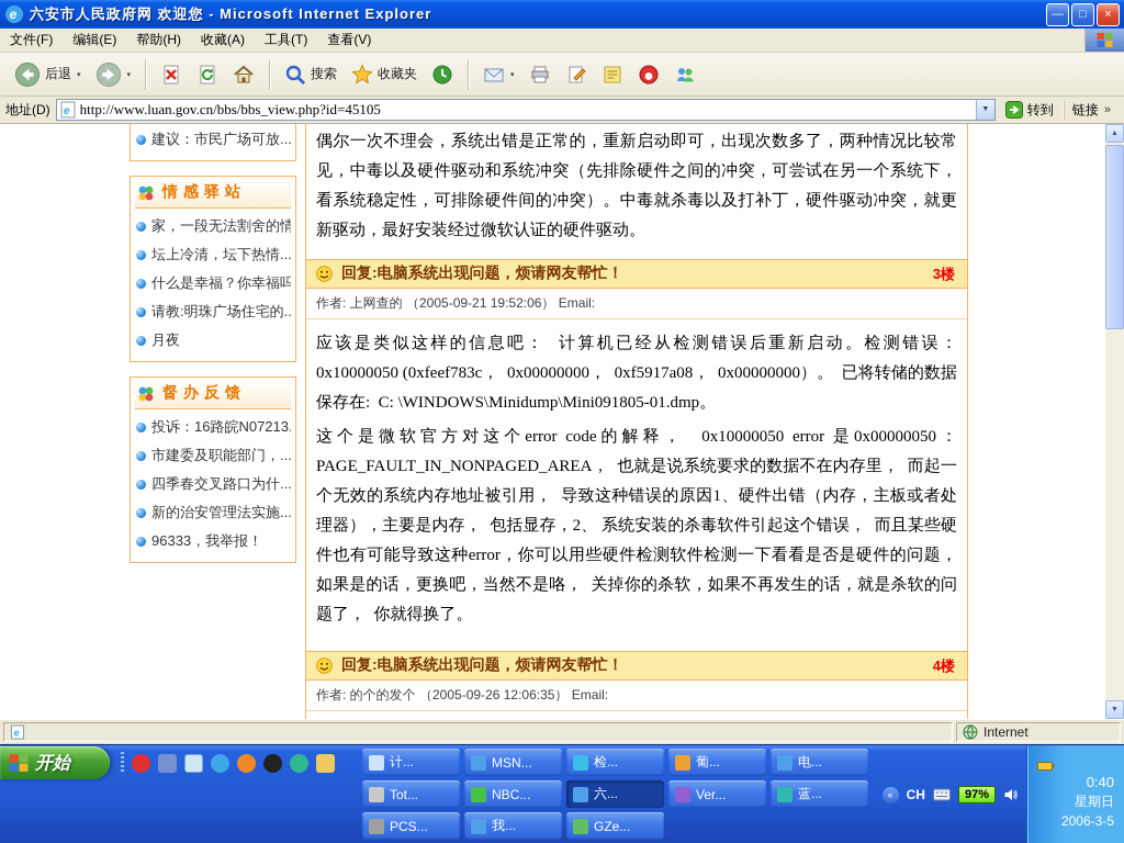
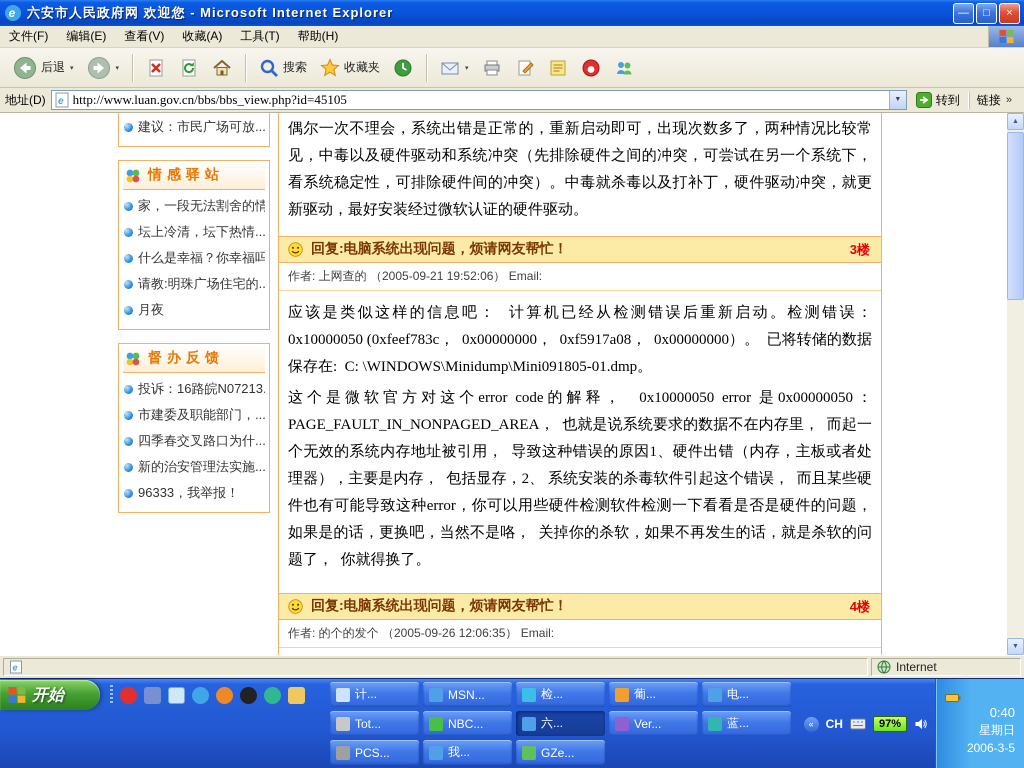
  e
  六安市人民政府网 欢迎您 - Microsoft Internet Explorer
  —
  □
  ×
  文件(F)
  编辑(E)
- 帮助(H)
+ 查看(V)
  收藏(A)
  工具(T)
- 查看(V)
+ 帮助(H)
  后退
  搜索
  收藏夹
  地址(D)
  e
  http://www.luan.gov.cn/bbs/bbs_view.php?id=45105
  转到
  链接
  »
  建议：市民广场可放...
  情感驿站
  家，一段无法割舍的情
  坛上冷清，坛下热情...
  什么是幸福？你幸福吗
  请教:明珠广场住宅的..
  月夜
  督办反馈
  投诉：16路皖N07213.
  市建委及职能部门，...
  四季春交叉路口为什...
  新的治安管理法实施...
  96333，我举报！
  偶尔一次不理会，系统出错是正常的，重新启动即可，出现次数多了，两种情况比较常见，中毒以及硬件驱动和系统冲突（先排除硬件之间的冲突，可尝试在另一个系统下，看系统稳定性，可排除硬件间的冲突）。中毒就杀毒以及打补丁，硬件驱动冲突，就更新驱动，最好安装经过微软认证的硬件驱动。
  回复:电脑系统出现问题，烦请网友帮忙！
  3楼
  作者: 上网查的 （2005-09-21 19:52:06） Email:
  应该是类似这样的信息吧： 计算机已经从检测错误后重新启动。检测错误： 0x10000050 (0xfeef783c， 0x00000000， 0xf5917a08， 0x00000000）。 已将转储的数据保存在: C: \WINDOWS\Minidump\Mini091805-01.dmp。
  这个是微软官方对这个error code的解释， 0x10000050 error 是0x00000050： PAGE_FAULT_IN_NONPAGED_AREA， 也就是说系统要求的数据不在内存里， 而起一个无效的系统内存地址被引用， 导致这种错误的原因1、硬件出错（内存，主板或者处理器），主要是内存， 包括显存，2、 系统安装的杀毒软件引起这个错误， 而且某些硬件也有可能导致这种error，你可以用些硬件检测软件检测一下看看是否是硬件的问题，如果是的话，更换吧，当然不是咯， 关掉你的杀软，如果不再发生的话，就是杀软的问题了， 你就得换了。
  回复:电脑系统出现问题，烦请网友帮忙！
  4楼
  作者: 的个的发个 （2005-09-26 12:06:35） Email:
  e
  Internet
  开始
  计...
  MSN...
  检...
  葡...
  电...
  Tot...
  NBC...
  六...
  Ver...
  蓝...
  PCS...
  我...
  GZe...
  «
  CH
  97%
  0:40
  星期日
  2006-3-5
